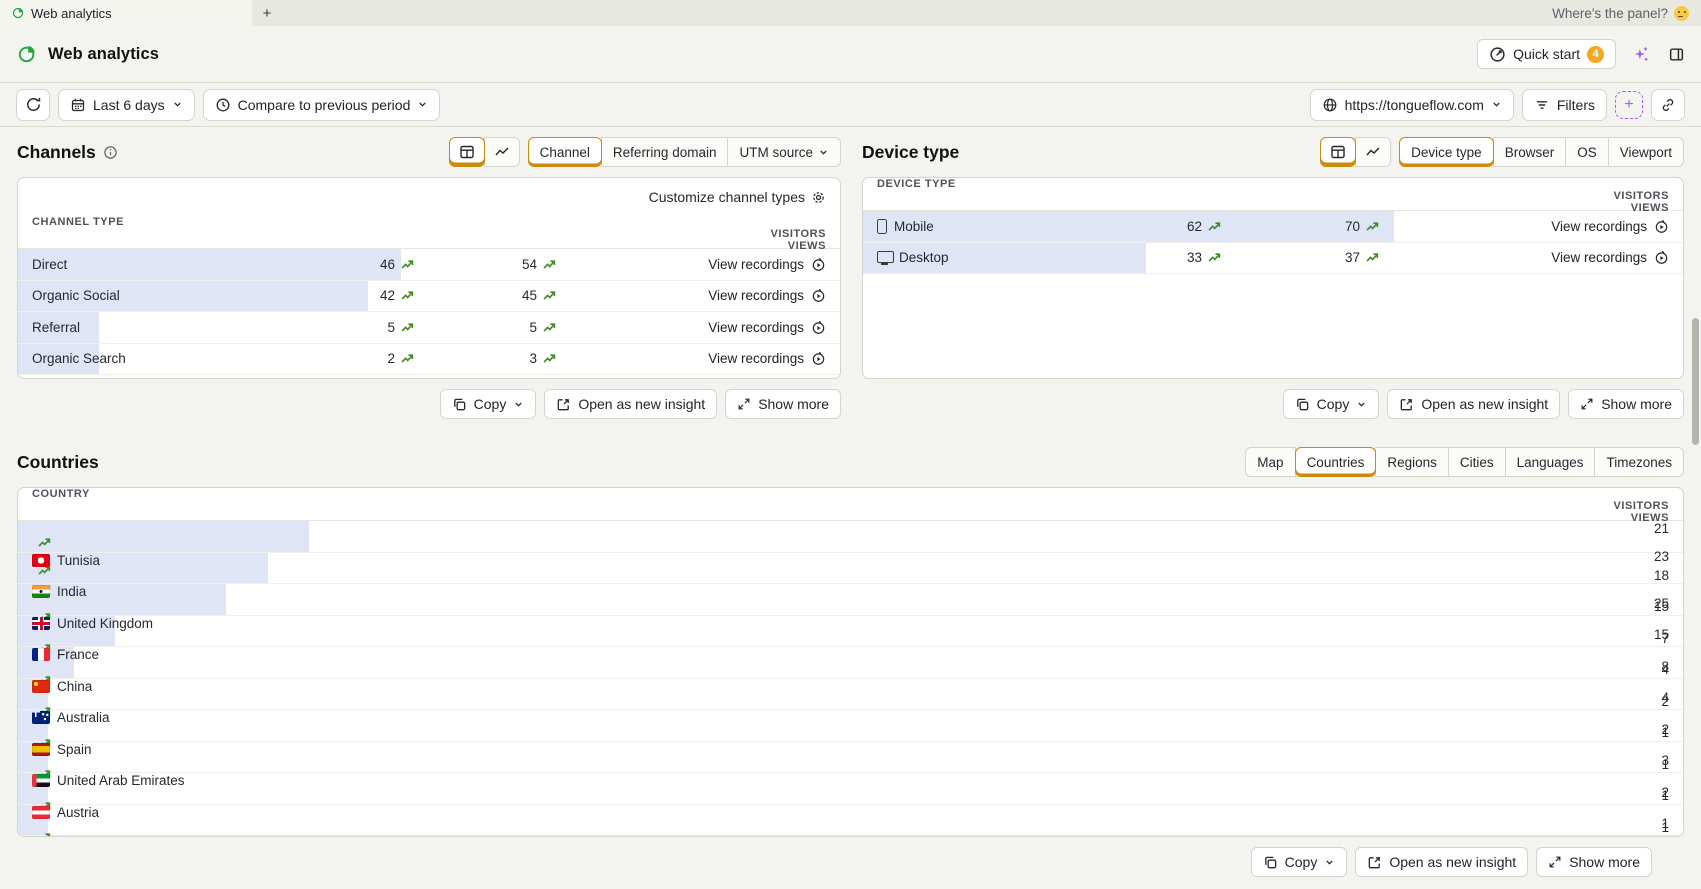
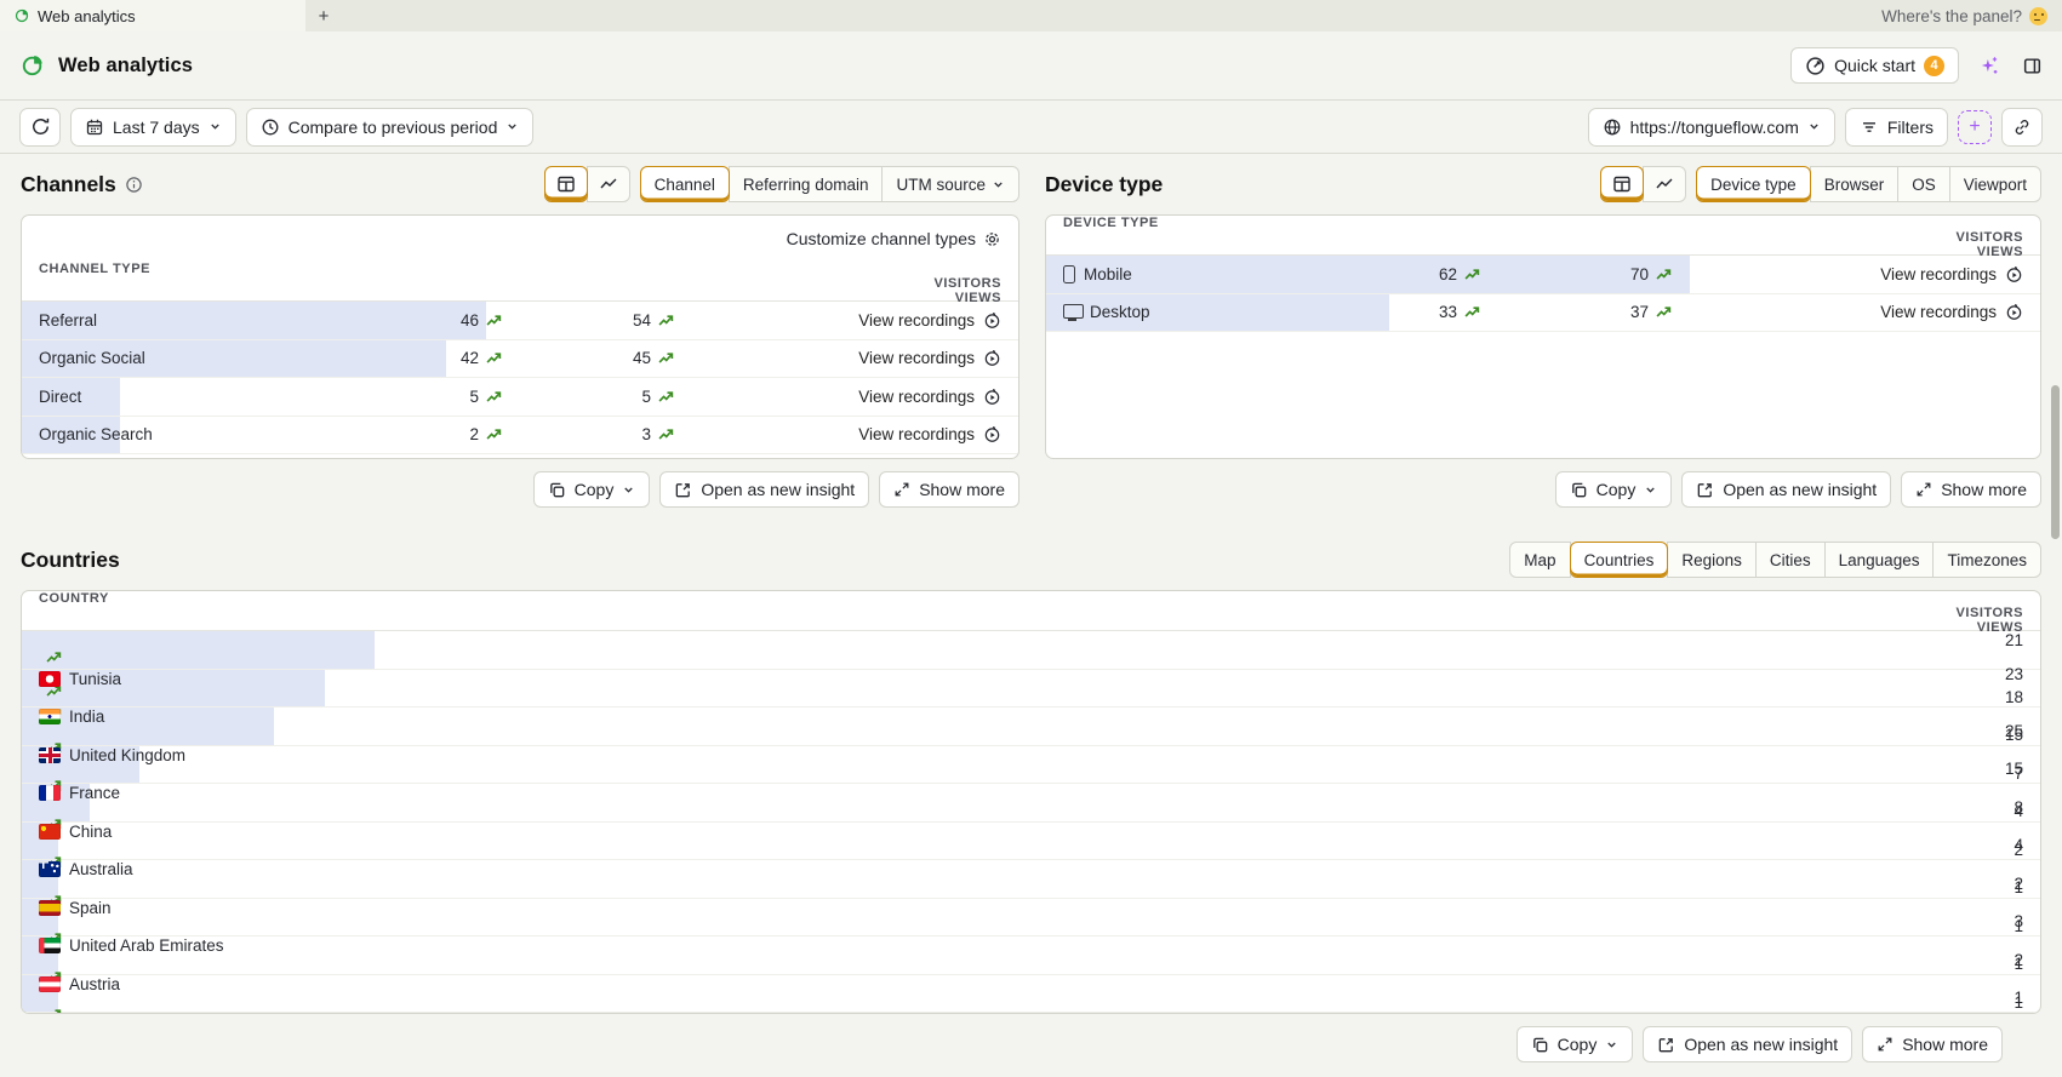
  Web analytics
  +
  Where's the panel?
  Web analytics
  Quick start
  4
- Last 6 days
+ Last 7 days
  Compare to previous period
  https://tongueflow.com
  Filters
  +
  Channels
  Channel
  Referring domain
  UTM source
  Customize channel types
  CHANNEL TYPE
  VISITORS
  VIEWS
- Direct
+ Referral
  46
  54
  View recordings
  Organic Social
  42
  45
  View recordings
- Referral
+ Direct
  5
  5
  View recordings
  Organic Search
  2
  3
  View recordings
  Copy
  Open as new insight
  Show more
  Device type
  Device type
  Browser
  OS
  Viewport
  DEVICE TYPE
  VISITORS
  VIEWS
  Mobile
  62
  70
  View recordings
  Desktop
  33
  37
  View recordings
  Copy
  Open as new insight
  Show more
  Countries
  Map
  Countries
  Regions
  Cities
  Languages
  Timezones
  COUNTRY
  VISITORS
  VIEWS
  21
  23
  Tunisia
  18
  25
  India
  15
  15
  United Kingdom
  7
  8
  France
  4
  4
  China
  2
  2
  Australia
  1
  3
  Spain
  1
  2
  United Arab Emirates
  1
  1
  Austria
  1
  Copy
  Open as new insight
  Show more
